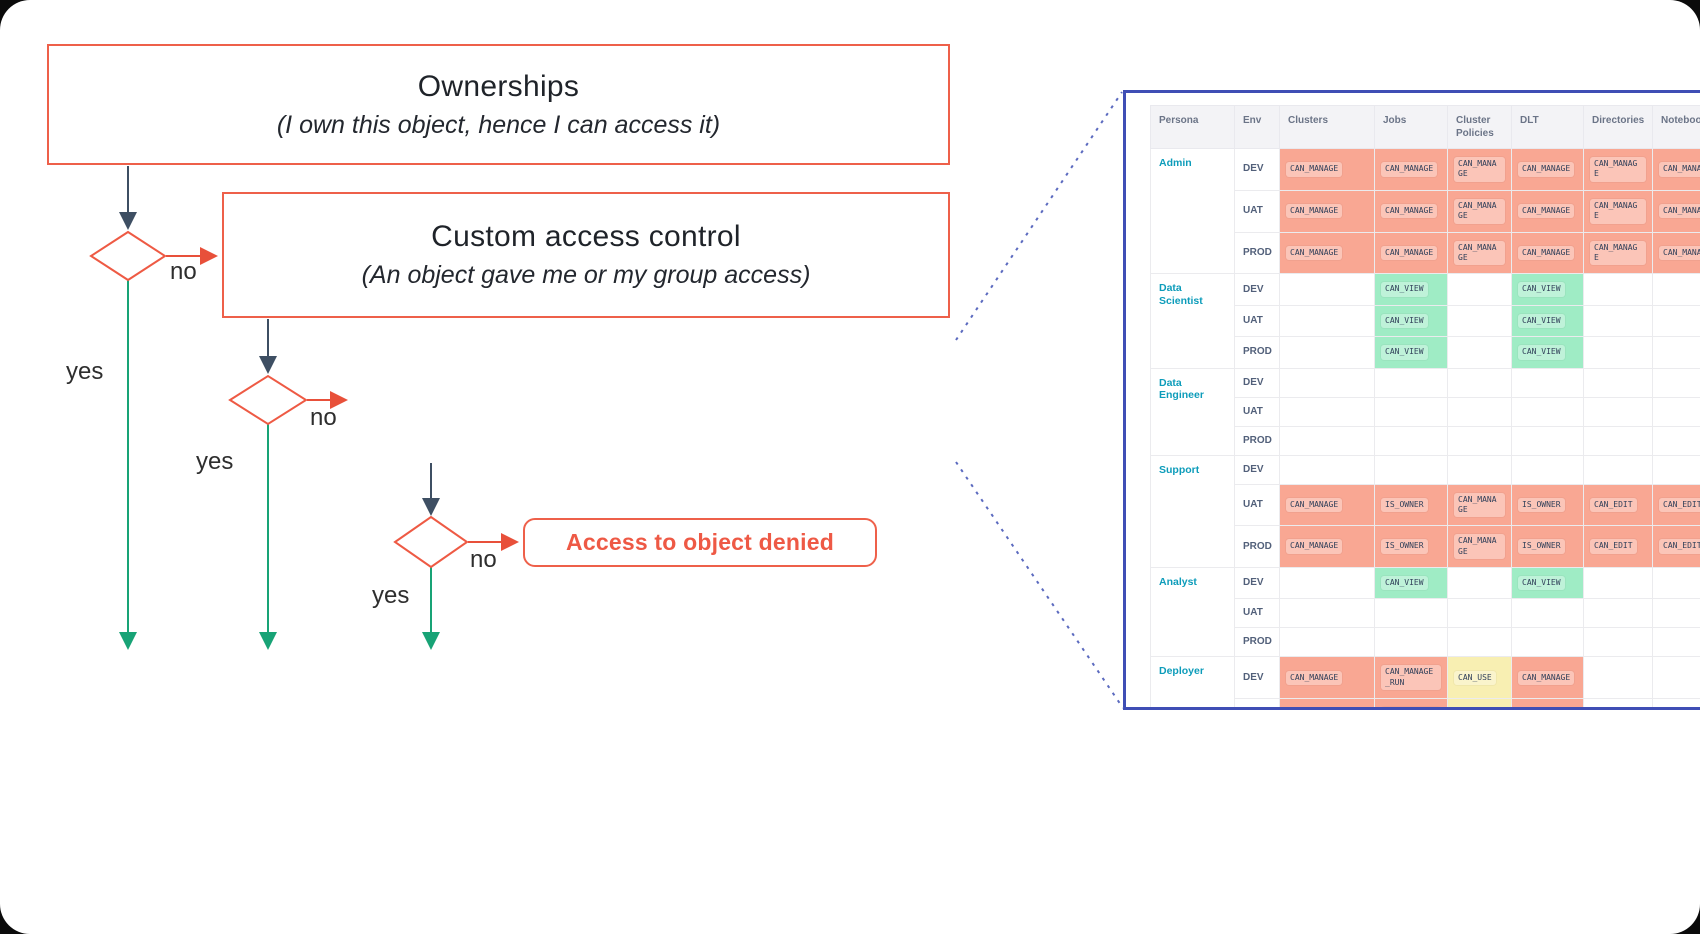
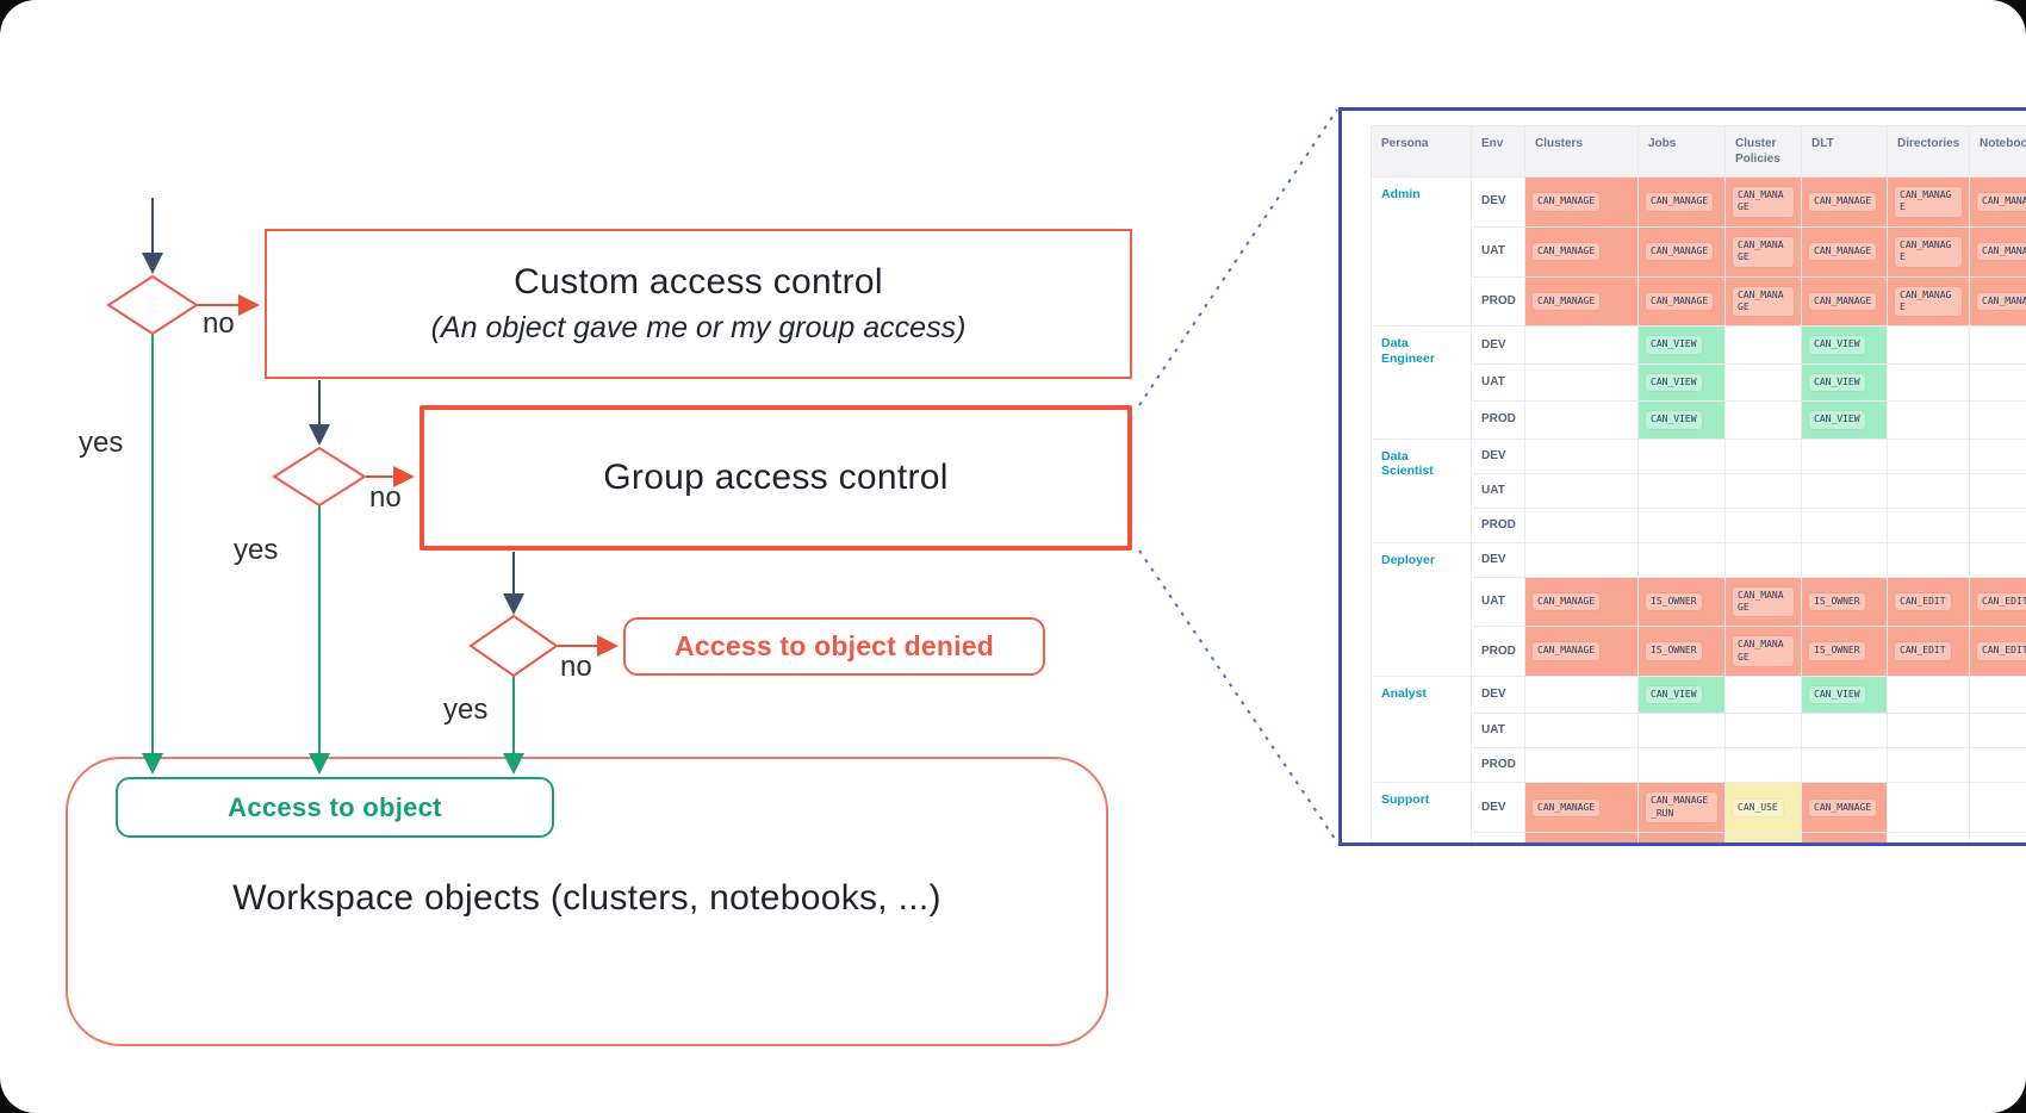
- Ownerships
- (I own this object, hence I can access it)
  Custom access control
  (An object gave me or my group access)
+ Group access control
  Access to object denied
+ Workspace objects (clusters, notebooks, ...)
+ Access to object
  yes
  yes
  yes
  no
  no
  no
  Persona	Env	Clusters	Jobs	Cluster Policies	DLT	Directories	Noteboo
  Admin	DEV	CAN_MANAGE	CAN_MANAGE	CAN_MANAGE	CAN_MANAGE	CAN_MANAGE	CAN_MANA
  UAT	CAN_MANAGE	CAN_MANAGE	CAN_MANAGE	CAN_MANAGE	CAN_MANAGE	CAN_MANA
  PROD	CAN_MANAGE	CAN_MANAGE	CAN_MANAGE	CAN_MANAGE	CAN_MANAGE	CAN_MANA
- Data Scientist	DEV		CAN_VIEW		CAN_VIEW
+ Data Engineer	DEV		CAN_VIEW		CAN_VIEW
  UAT		CAN_VIEW		CAN_VIEW
  PROD		CAN_VIEW		CAN_VIEW
- Data Engineer	DEV
+ Data Scientist	DEV
  UAT
  PROD
- Support	DEV
+ Deployer	DEV
  UAT	CAN_MANAGE	IS_OWNER	CAN_MANAGE	IS_OWNER	CAN_EDIT	CAN_EDIT
  PROD	CAN_MANAGE	IS_OWNER	CAN_MANAGE	IS_OWNER	CAN_EDIT	CAN_EDIT
  Analyst	DEV		CAN_VIEW		CAN_VIEW
  UAT
  PROD
- Deployer	DEV	CAN_MANAGE	CAN_MANAGE_RUN	CAN_USE	CAN_MANAGE
+ Support	DEV	CAN_MANAGE	CAN_MANAGE_RUN	CAN_USE	CAN_MANAGE
